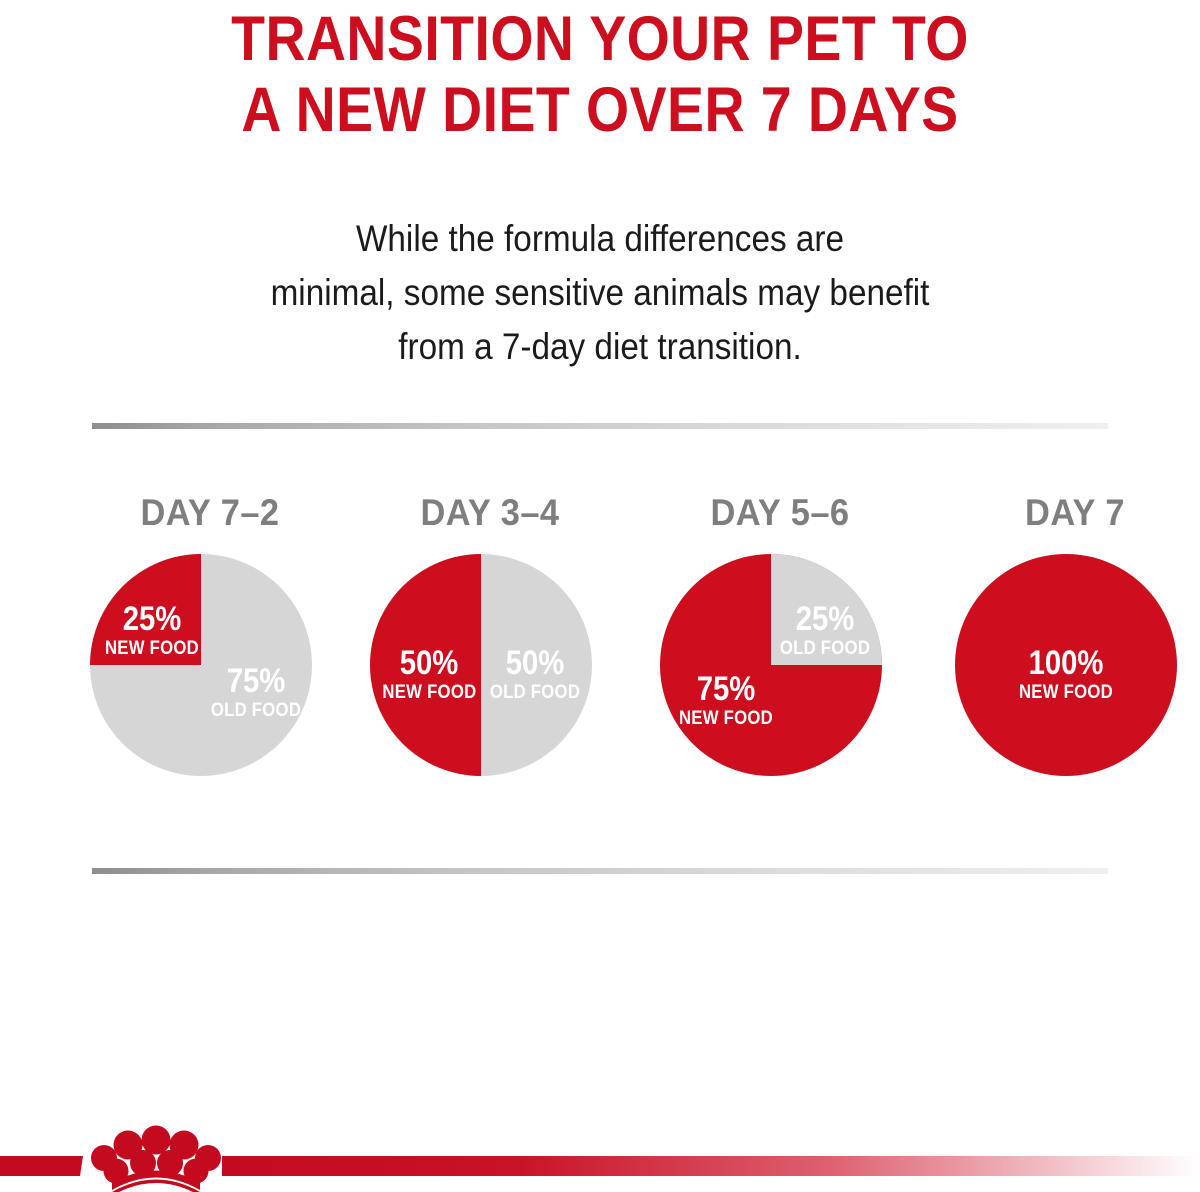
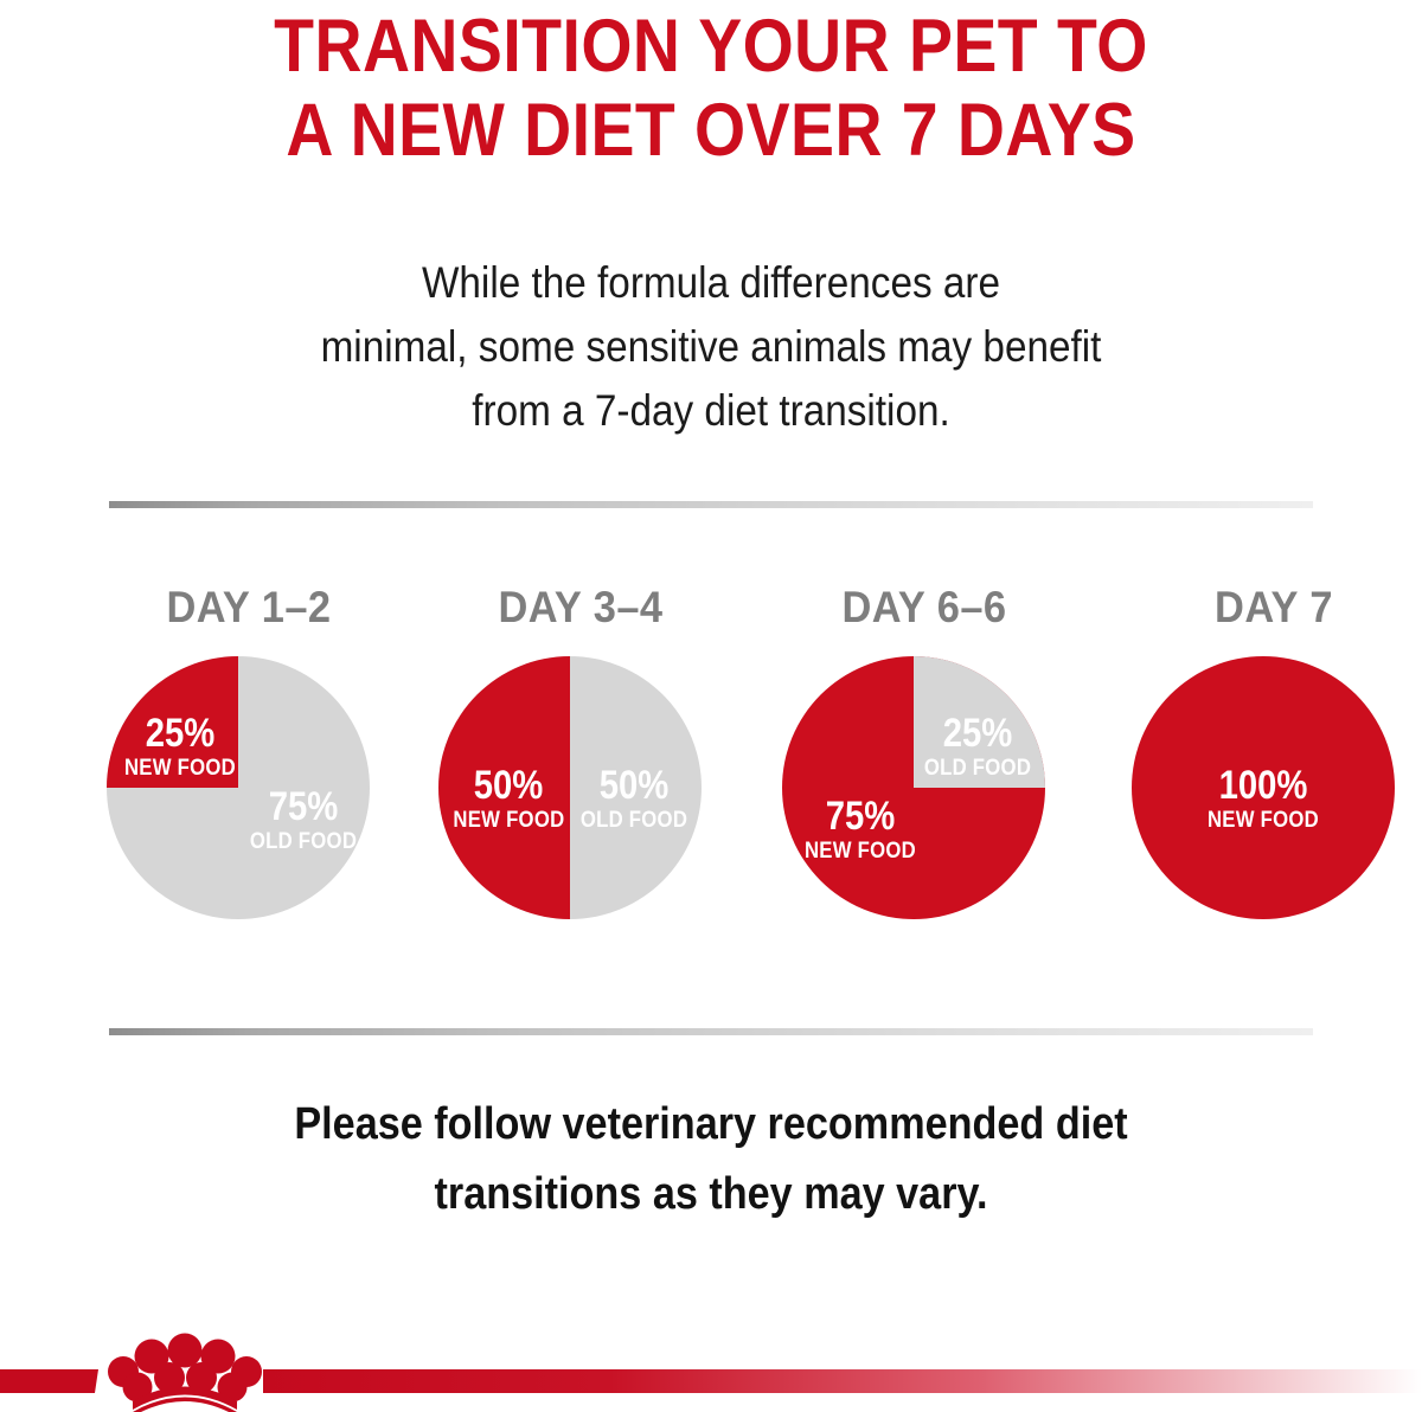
  TRANSITION YOUR PET TO
  A NEW DIET OVER 7 DAYS
  While the formula differences are
  minimal, some sensitive animals may benefit
  from a 7-day diet transition.
- DAY 7–2
+ DAY 1–2
  25%
  NEW FOOD
  75%
  OLD FOOD
  DAY 3–4
  50%
  NEW FOOD
  50%
  OLD FOOD
- DAY 5–6
+ DAY 6–6
  25%
  OLD FOOD
  75%
  NEW FOOD
  DAY 7
  100%
  NEW FOOD
+ Please follow veterinary recommended diet
+ transitions as they may vary.
